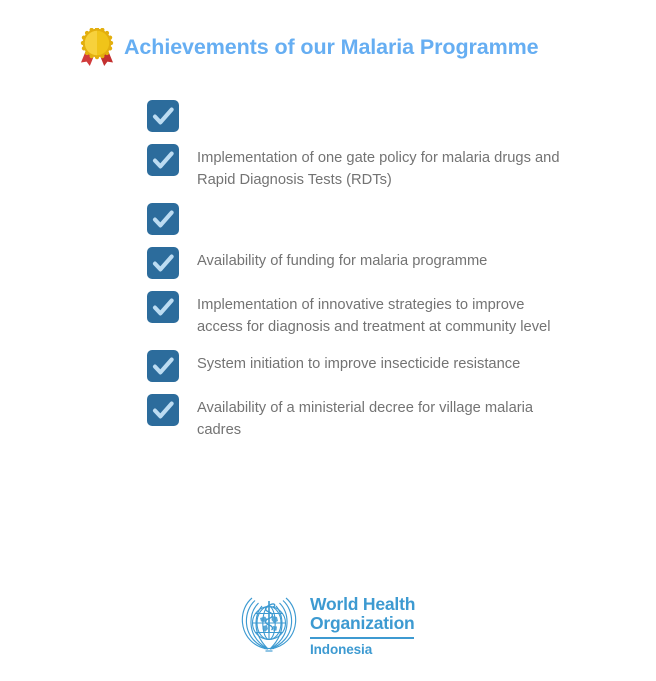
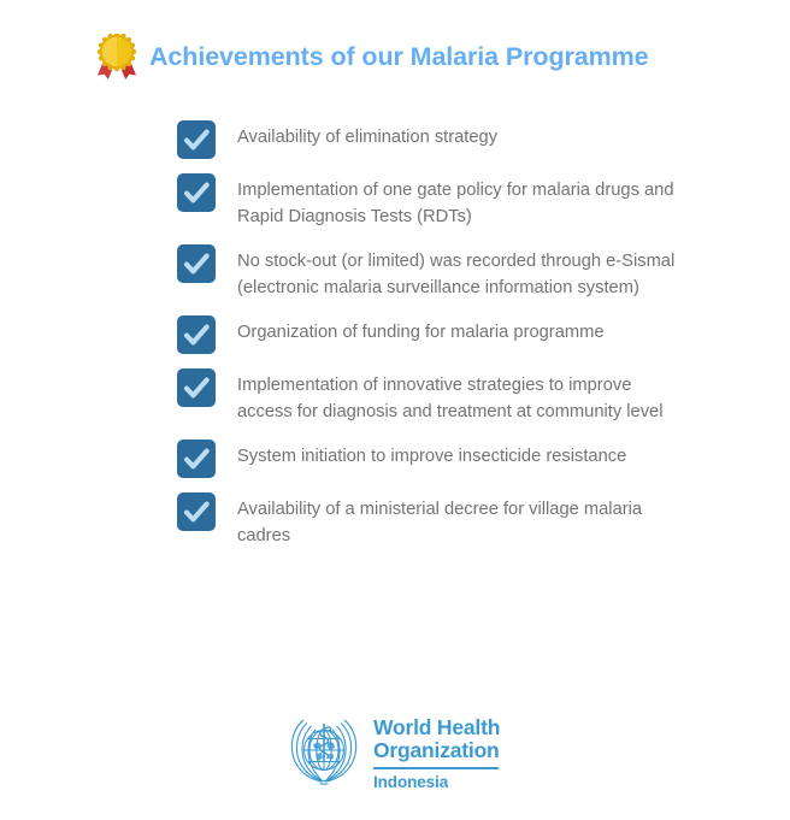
  Achievements of our Malaria Programme
+ Availability of elimination strategy
  Implementation of one gate policy for malaria drugs and Rapid Diagnosis Tests (RDTs)
+ No stock-out (or limited) was recorded through e-Sismal (electronic malaria surveillance information system)
- Availability of funding for malaria programme
+ Organization of funding for malaria programme
  Implementation of innovative strategies to improve access for diagnosis and treatment at community level
  System initiation to improve insecticide resistance
  Availability of a ministerial decree for village malaria cadres
  World Health
  Organization
  Indonesia
